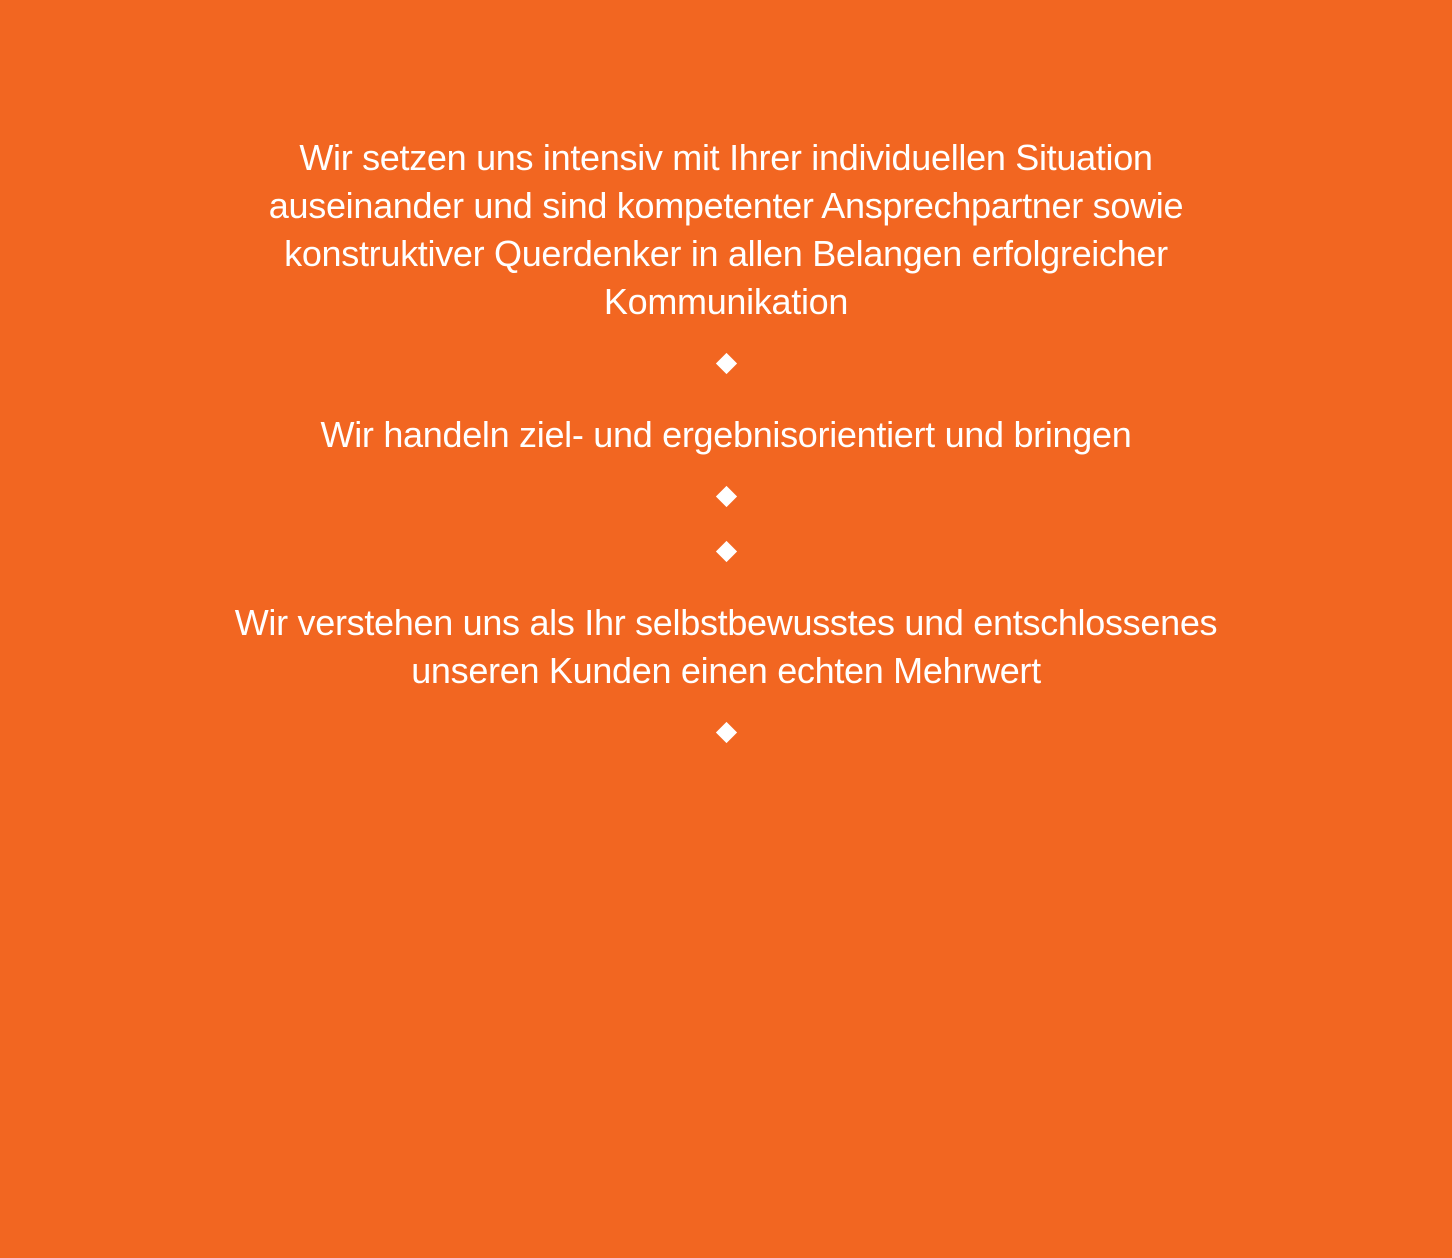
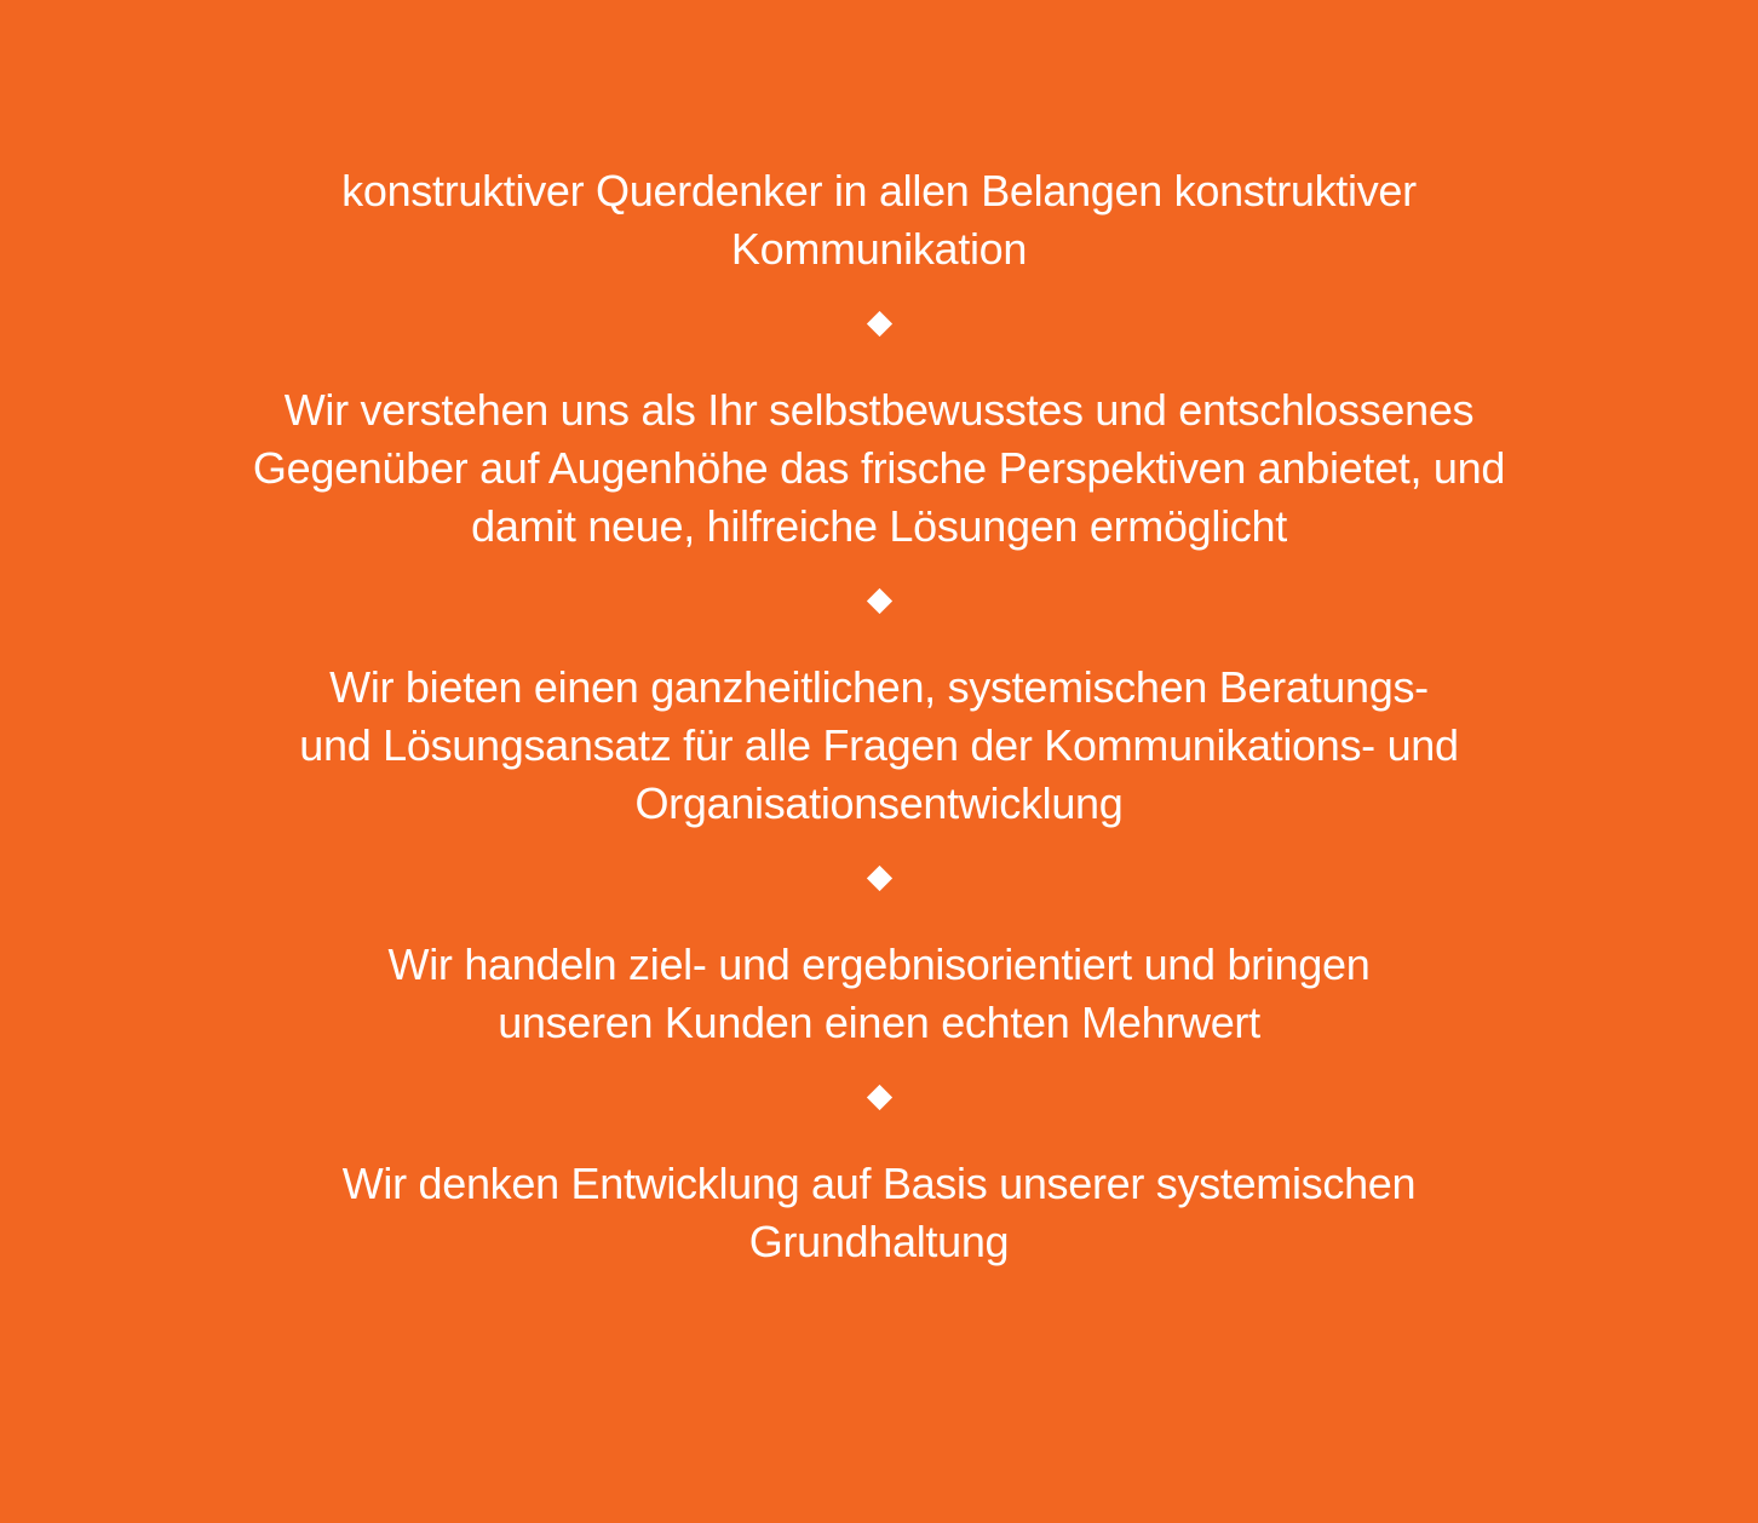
- Wir setzen uns intensiv mit Ihrer individuellen Situation
- auseinander und sind kompetenter Ansprechpartner sowie
- konstruktiver Querdenker in allen Belangen erfolgreicher
+ konstruktiver Querdenker in allen Belangen konstruktiver
  Kommunikation
- Wir handeln ziel- und ergebnisorientiert und bringen
+ Wir verstehen uns als Ihr selbstbewusstes und entschlossenes
+ Gegenüber auf Augenhöhe das frische Perspektiven anbietet, und
+ damit neue, hilfreiche Lösungen ermöglicht
+ Wir bieten einen ganzheitlichen, systemischen Beratungs-
+ und Lösungsansatz für alle Fragen der Kommunikations- und
+ Organisationsentwicklung
- Wir verstehen uns als Ihr selbstbewusstes und entschlossenes
+ Wir handeln ziel- und ergebnisorientiert und bringen
  unseren Kunden einen echten Mehrwert
+ Wir denken Entwicklung auf Basis unserer systemischen
+ Grundhaltung
